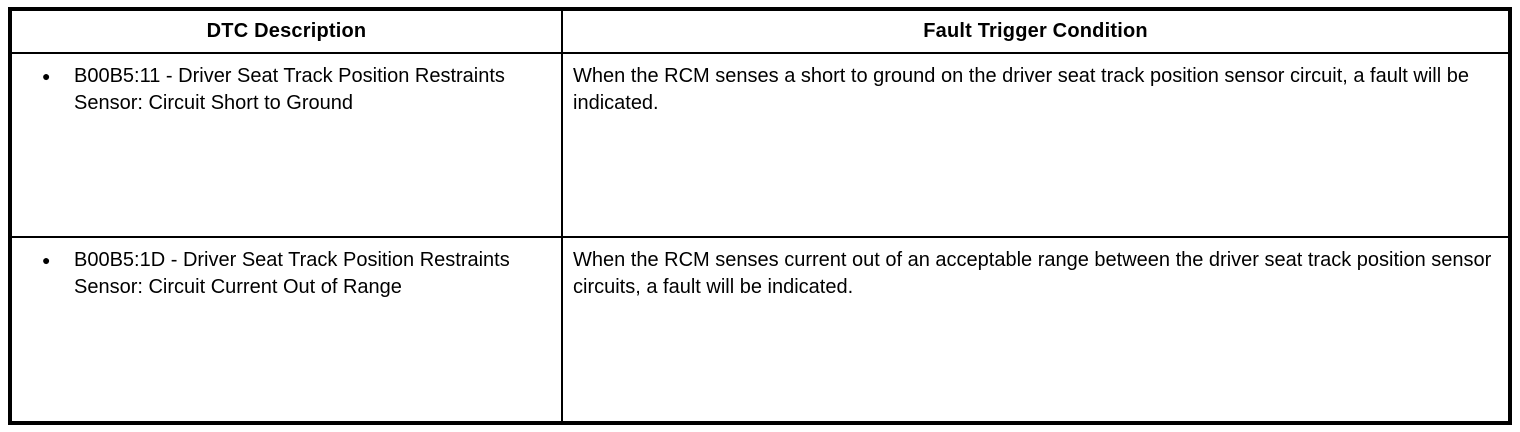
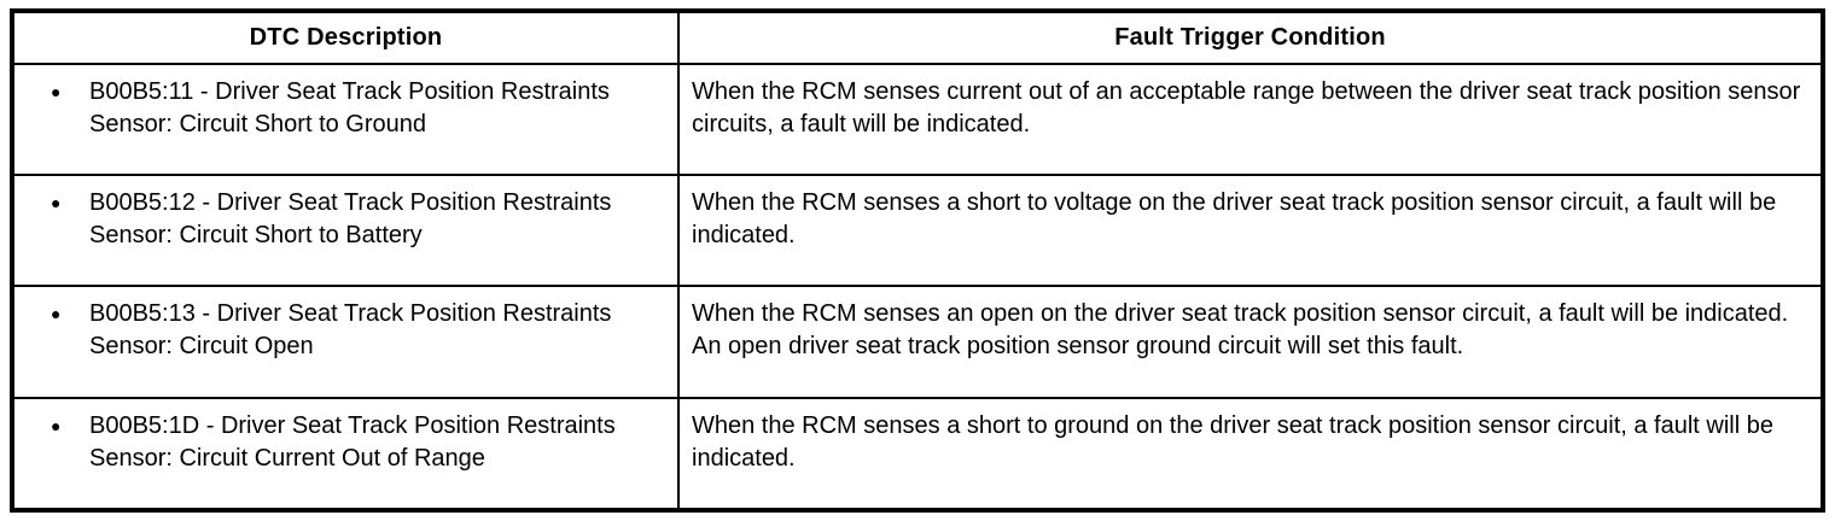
  DTC Description	Fault Trigger Condition
- ● B00B5:11 - Driver Seat Track Position Restraints Sensor: Circuit Short to Ground	When the RCM senses a short to ground on the driver seat track position sensor circuit, a fault will be indicated.
+ ● B00B5:11 - Driver Seat Track Position Restraints Sensor: Circuit Short to Ground	When the RCM senses current out of an acceptable range between the driver seat track position sensor circuits, a fault will be indicated.
+ ● B00B5:12 - Driver Seat Track Position Restraints Sensor: Circuit Short to Battery	When the RCM senses a short to voltage on the driver seat track position sensor circuit, a fault will be indicated.
+ ● B00B5:13 - Driver Seat Track Position Restraints Sensor: Circuit Open	When the RCM senses an open on the driver seat track position sensor circuit, a fault will be indicated. An open driver seat track position sensor ground circuit will set this fault.
- ● B00B5:1D - Driver Seat Track Position Restraints Sensor: Circuit Current Out of Range	When the RCM senses current out of an acceptable range between the driver seat track position sensor circuits, a fault will be indicated.
+ ● B00B5:1D - Driver Seat Track Position Restraints Sensor: Circuit Current Out of Range	When the RCM senses a short to ground on the driver seat track position sensor circuit, a fault will be indicated.
